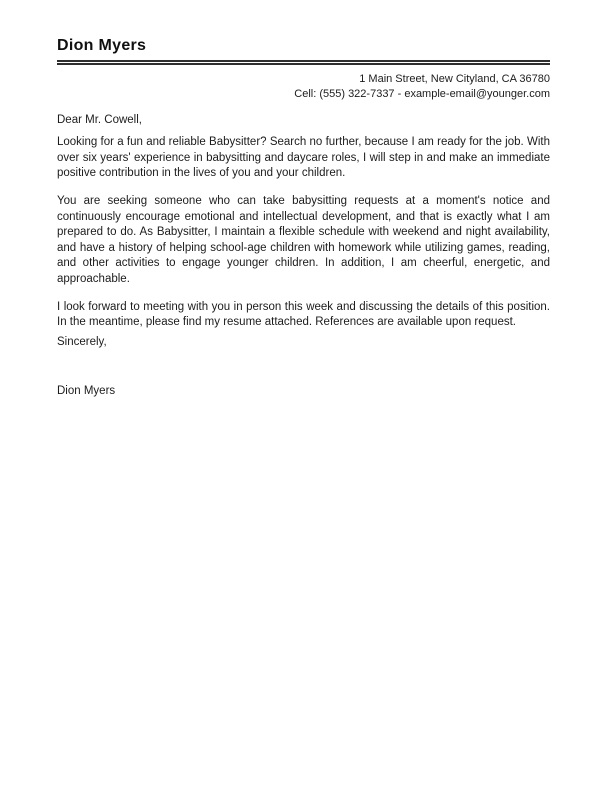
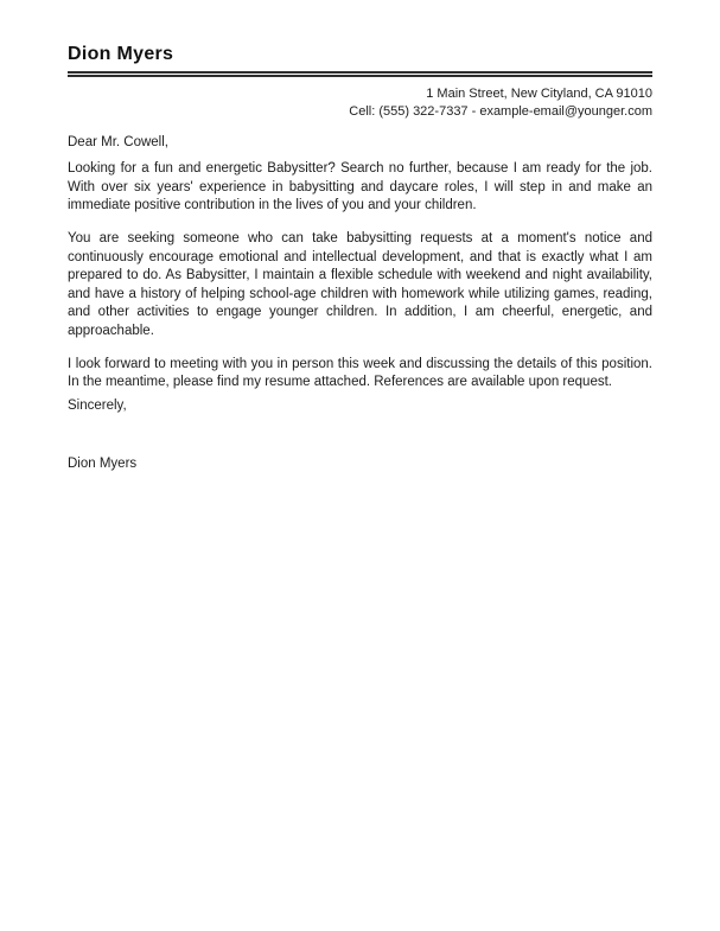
  Dion Myers
- 1 Main Street, New Cityland, CA 36780
+ 1 Main Street, New Cityland, CA 91010
  Cell: (555) 322-7337 - example-email@younger.com
  Dear Mr. Cowell,
- Looking for a fun and reliable Babysitter? Search no further, because I am ready for the job. With over six years' experience in babysitting and daycare roles, I will step in and make an immediate positive contribution in the lives of you and your children.
+ Looking for a fun and energetic Babysitter? Search no further, because I am ready for the job. With over six years' experience in babysitting and daycare roles, I will step in and make an immediate positive contribution in the lives of you and your children.
  You are seeking someone who can take babysitting requests at a moment's notice and continuously encourage emotional and intellectual development, and that is exactly what I am prepared to do. As Babysitter, I maintain a flexible schedule with weekend and night availability, and have a history of helping school-age children with homework while utilizing games, reading, and other activities to engage younger children. In addition, I am cheerful, energetic, and approachable.
  I look forward to meeting with you in person this week and discussing the details of this position. In the meantime, please find my resume attached. References are available upon request.
  Sincerely,
  Dion Myers
